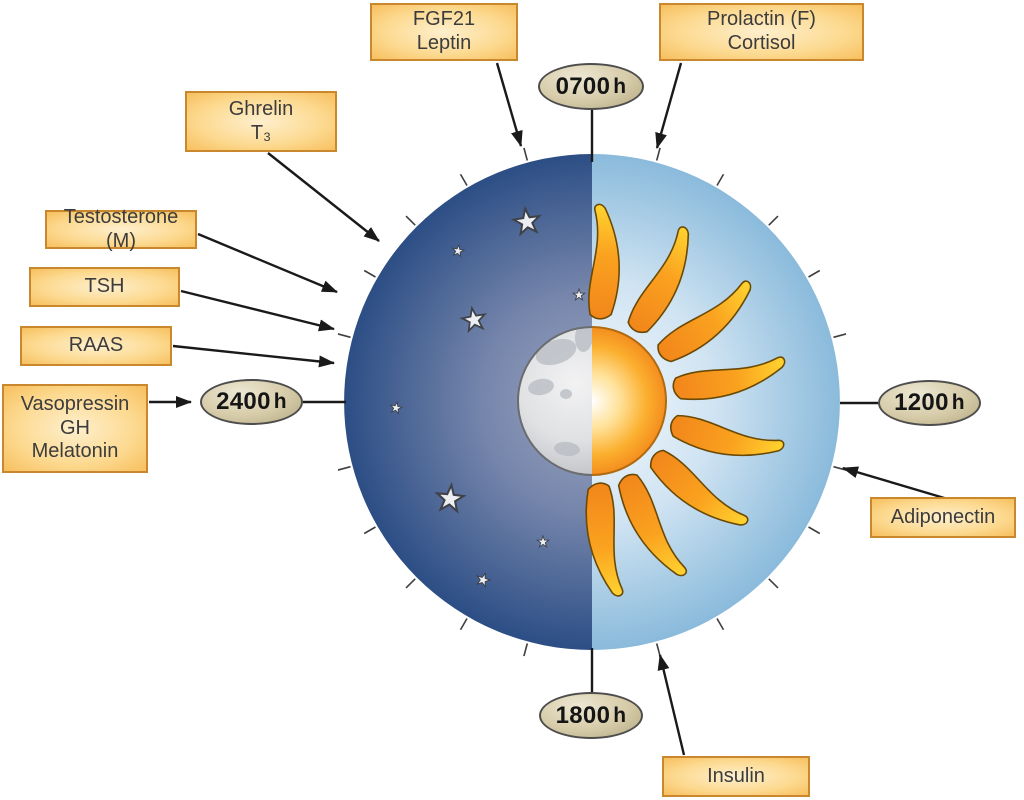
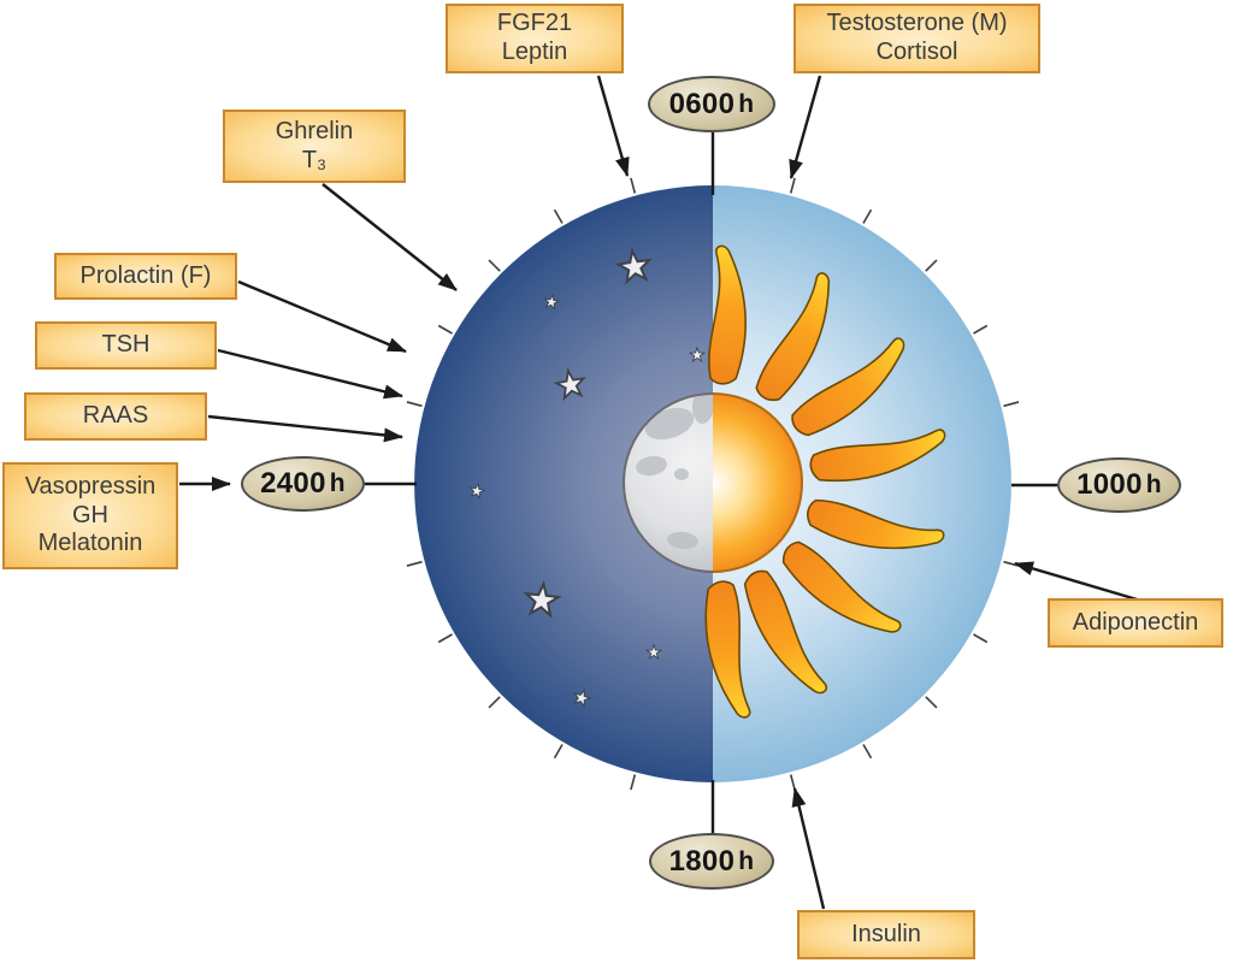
  FGF21
  Leptin
- Prolactin (F)
+ Testosterone (M)
  Cortisol
  Ghrelin
  T₃
- Testosterone (M)
+ Prolactin (F)
  TSH
  RAAS
  Vasopressin
  GH
  Melatonin
  Adiponectin
  Insulin
- 0700
+ 0600
  h
- 1200
+ 1000
  h
  1800
  h
  2400
  h
